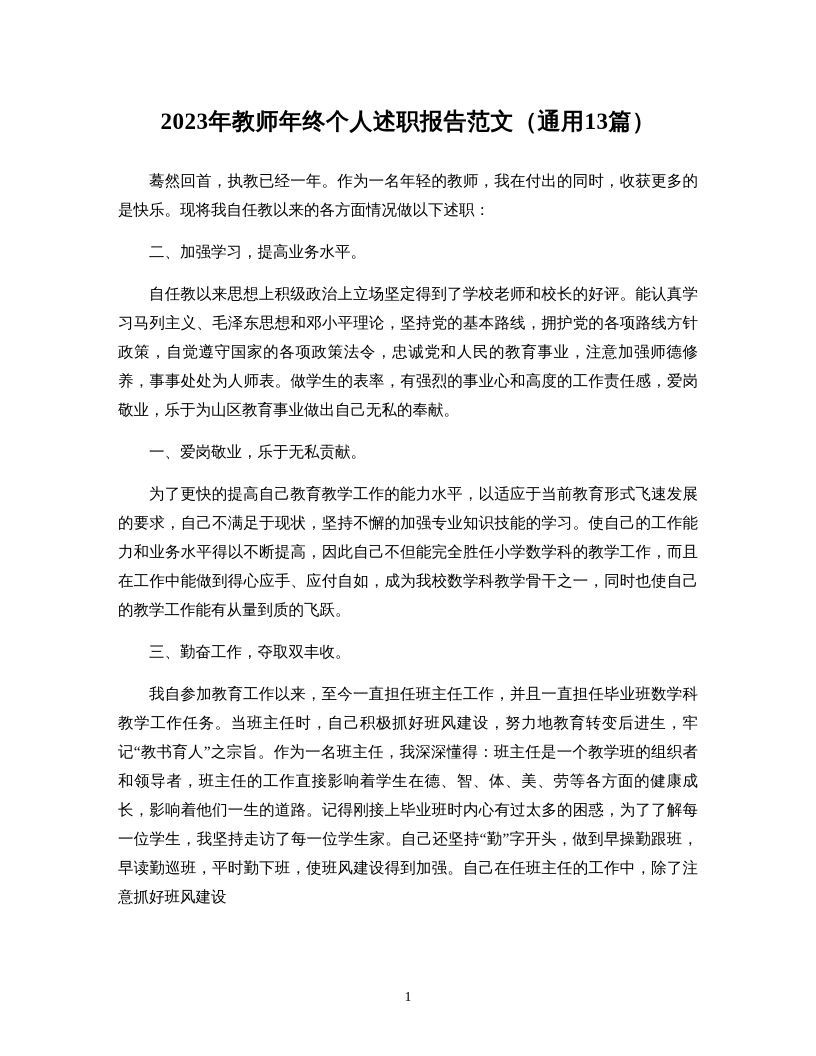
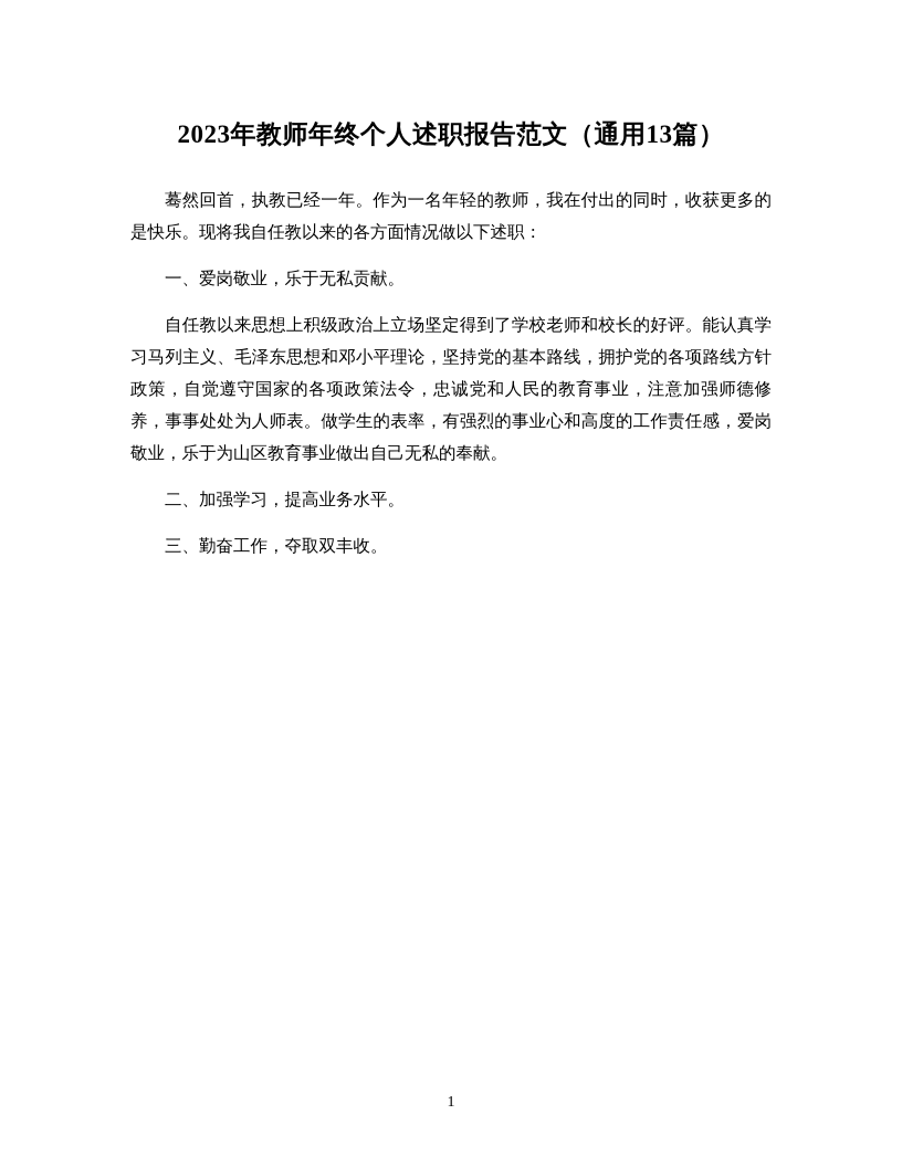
  2023年教师年终个人述职报告范文（通用13篇）
  蓦然回首，执教已经一年。作为一名年轻的教师，我在付出的同时，收获更多的是快乐。现将我自任教以来的各方面情况做以下述职：
- 二、加强学习，提高业务水平。
+ 一、爱岗敬业，乐于无私贡献。
  自任教以来思想上积级政治上立场坚定得到了学校老师和校长的好评。能认真学习马列主义、毛泽东思想和邓小平理论，坚持党的基本路线，拥护党的各项路线方针政策，自觉遵守国家的各项政策法令，忠诚党和人民的教育事业，注意加强师德修养，事事处处为人师表。做学生的表率，有强烈的事业心和高度的工作责任感，爱岗敬业，乐于为山区教育事业做出自己无私的奉献。
- 一、爱岗敬业，乐于无私贡献。
+ 二、加强学习，提高业务水平。
- 为了更快的提高自己教育教学工作的能力水平，以适应于当前教育形式飞速发展的要求，自己不满足于现状，坚持不懈的加强专业知识技能的学习。使自己的工作能力和业务水平得以不断提高，因此自己不但能完全胜任小学数学科的教学工作，而且在工作中能做到得心应手、应付自如，成为我校数学科教学骨干之一，同时也使自己的教学工作能有从量到质的飞跃。
  三、勤奋工作，夺取双丰收。
- 我自参加教育工作以来，至今一直担任班主任工作，并且一直担任毕业班数学科教学工作任务。当班主任时，自己积极抓好班风建设，努力地教育转变后进生，牢记“教书育人”之宗旨。作为一名班主任，我深深懂得：班主任是一个教学班的组织者和领导者，班主任的工作直接影响着学生在德、智、体、美、劳等各方面的健康成长，影响着他们一生的道路。记得刚接上毕业班时内心有过太多的困惑，为了了解每一位学生，我坚持走访了每一位学生家。自己还坚持“勤”字开头，做到早操勤跟班，早读勤巡班，平时勤下班，使班风建设得到加强。自己在任班主任的工作中，除了注意抓好班风建设
  1
